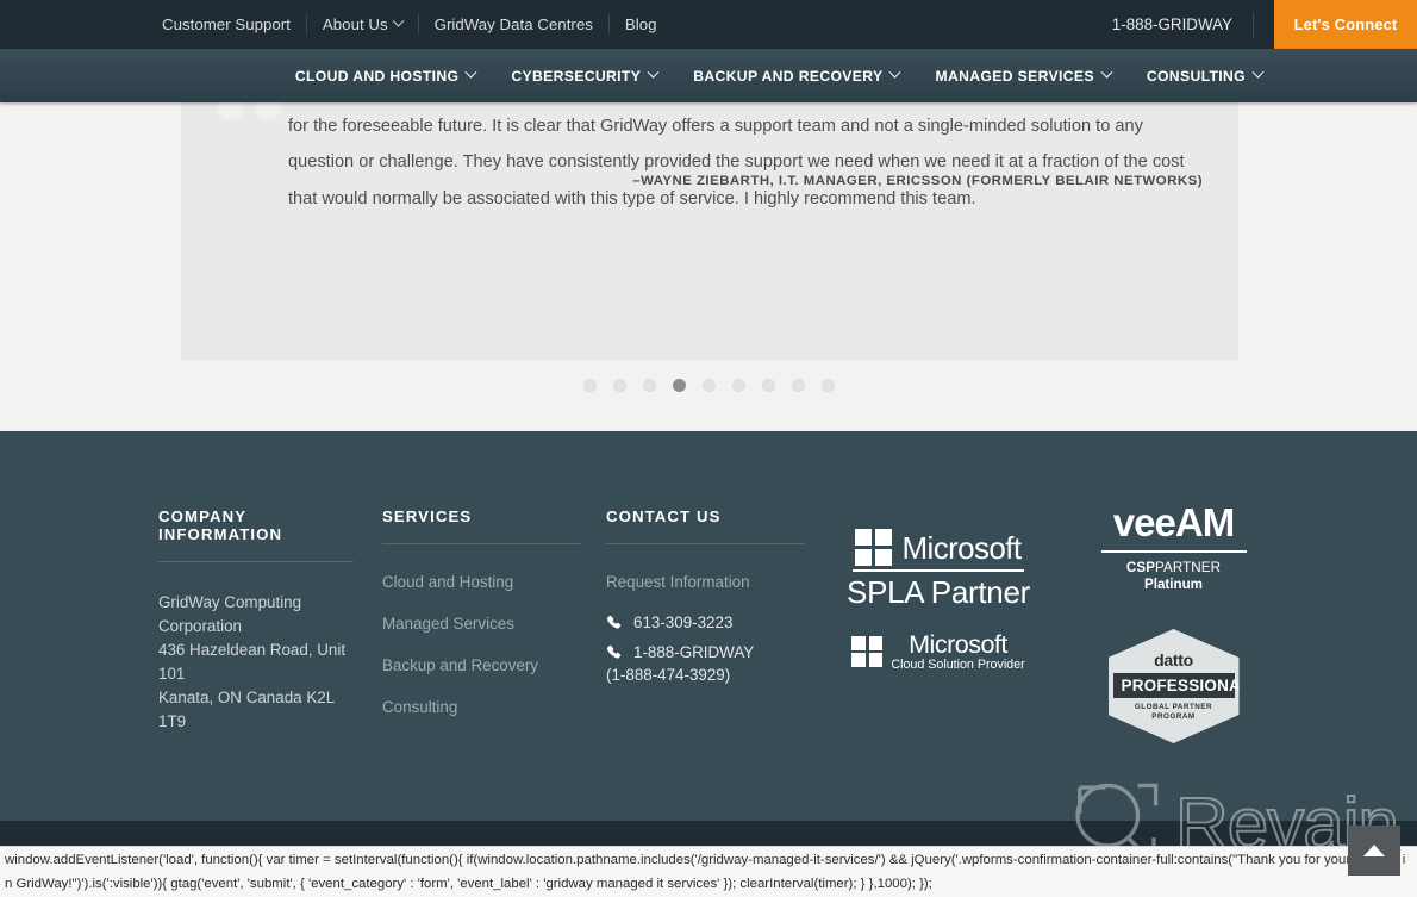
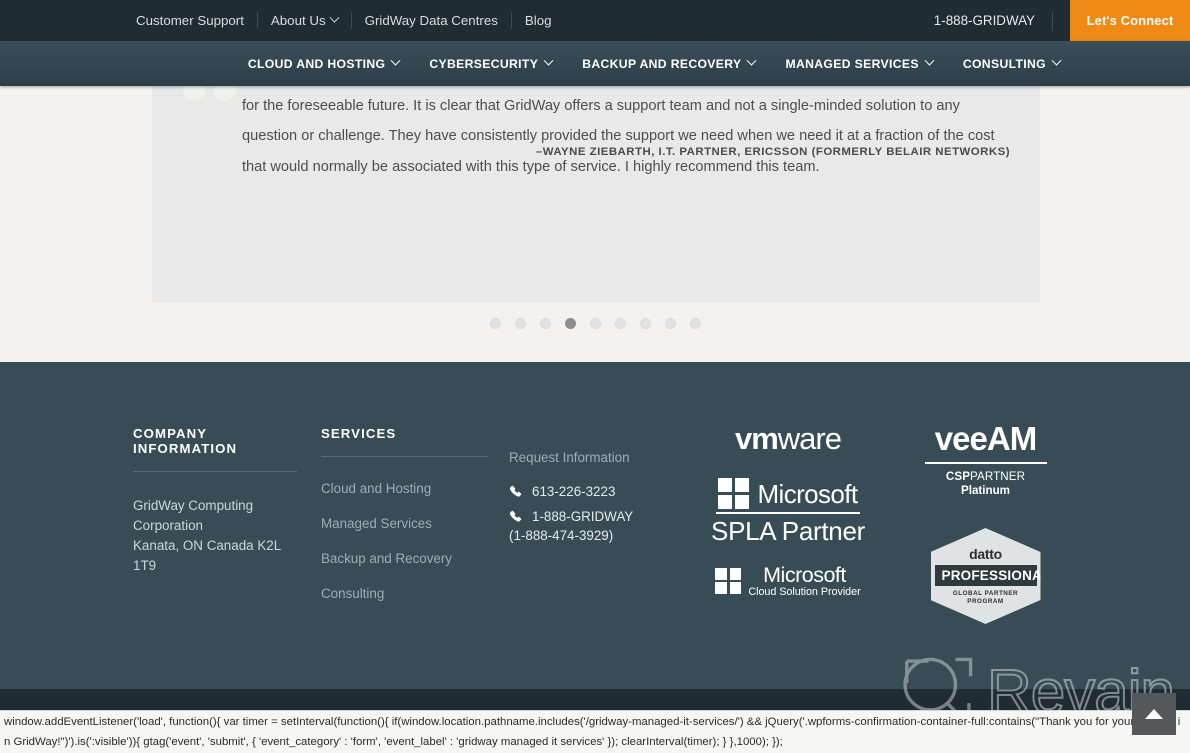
  Customer Support
  About Us
  GridWay Data Centres
  Blog
  1-888-GRIDWAY
  Let's Connect
  CLOUD AND HOSTING
  CYBERSECURITY
  BACKUP AND RECOVERY
  MANAGED SERVICES
  CONSULTING
  for the foreseeable future. It is clear that GridWay offers a support team and not a single-minded solution to any question or challenge. They have consistently provided the support we need when we need it at a fraction of the cost that would normally be associated with this type of service. I highly recommend this team.
- –WAYNE ZIEBARTH, I.T. MANAGER, ERICSSON (FORMERLY BELAIR NETWORKS)
+ –WAYNE ZIEBARTH, I.T. PARTNER, ERICSSON (FORMERLY BELAIR NETWORKS)
  COMPANY INFORMATION
  GridWay Computing
  Corporation
- 436 Hazeldean Road, Unit 101
  Kanata, ON Canada K2L 1T9
  SERVICES
  Cloud and Hosting
  Managed Services
  Backup and Recovery
  Consulting
- CONTACT US
  Request Information
- 613-309-3223
+ 613-226-3223
  1-888-GRIDWAY
  (1-888-474-3929)
+ vmware
  Microsoft
  SPLA Partner
  Microsoft
  Cloud Solution Provider
  veeAM
  CSPPARTNER
  Platinum
  datto
  PROFESSIONA
  window.addEventListener('load', function(){ var timer = setInterval(function(){ if(window.location.pathname.includes('/gridway-managed-it-services/') && jQuery('.wpforms-confirmation-container-full:contains("Thank you for you in GridWay!")').is(':visible')){ gtag('event', 'submit', { 'event_category' : 'form', 'event_label' : 'gridway managed it services' }); clearInterval(timer); } },1000); });
